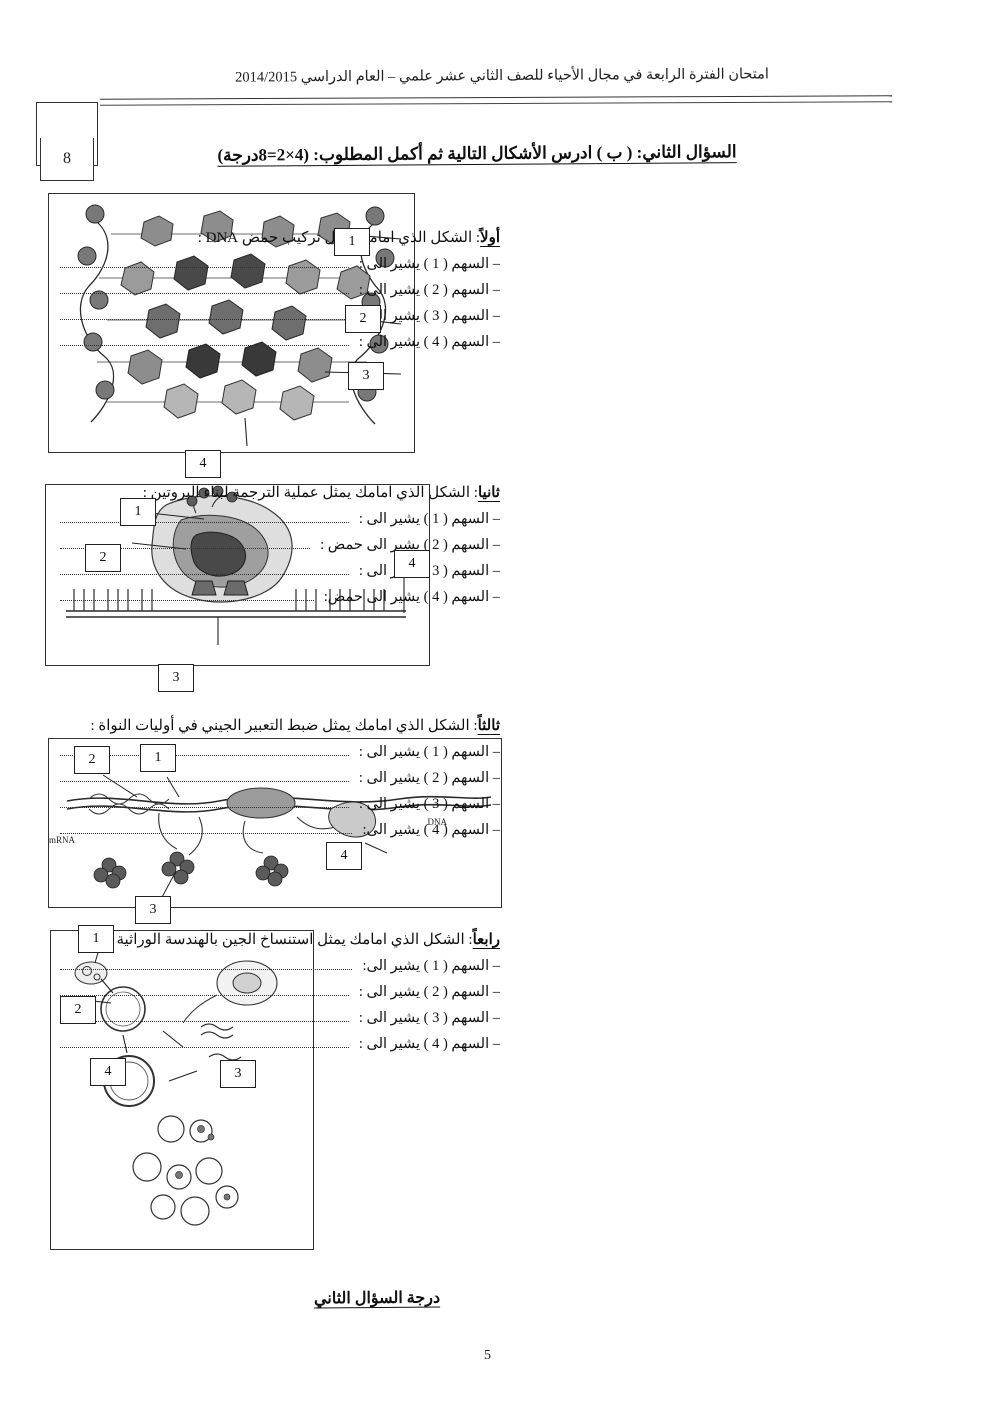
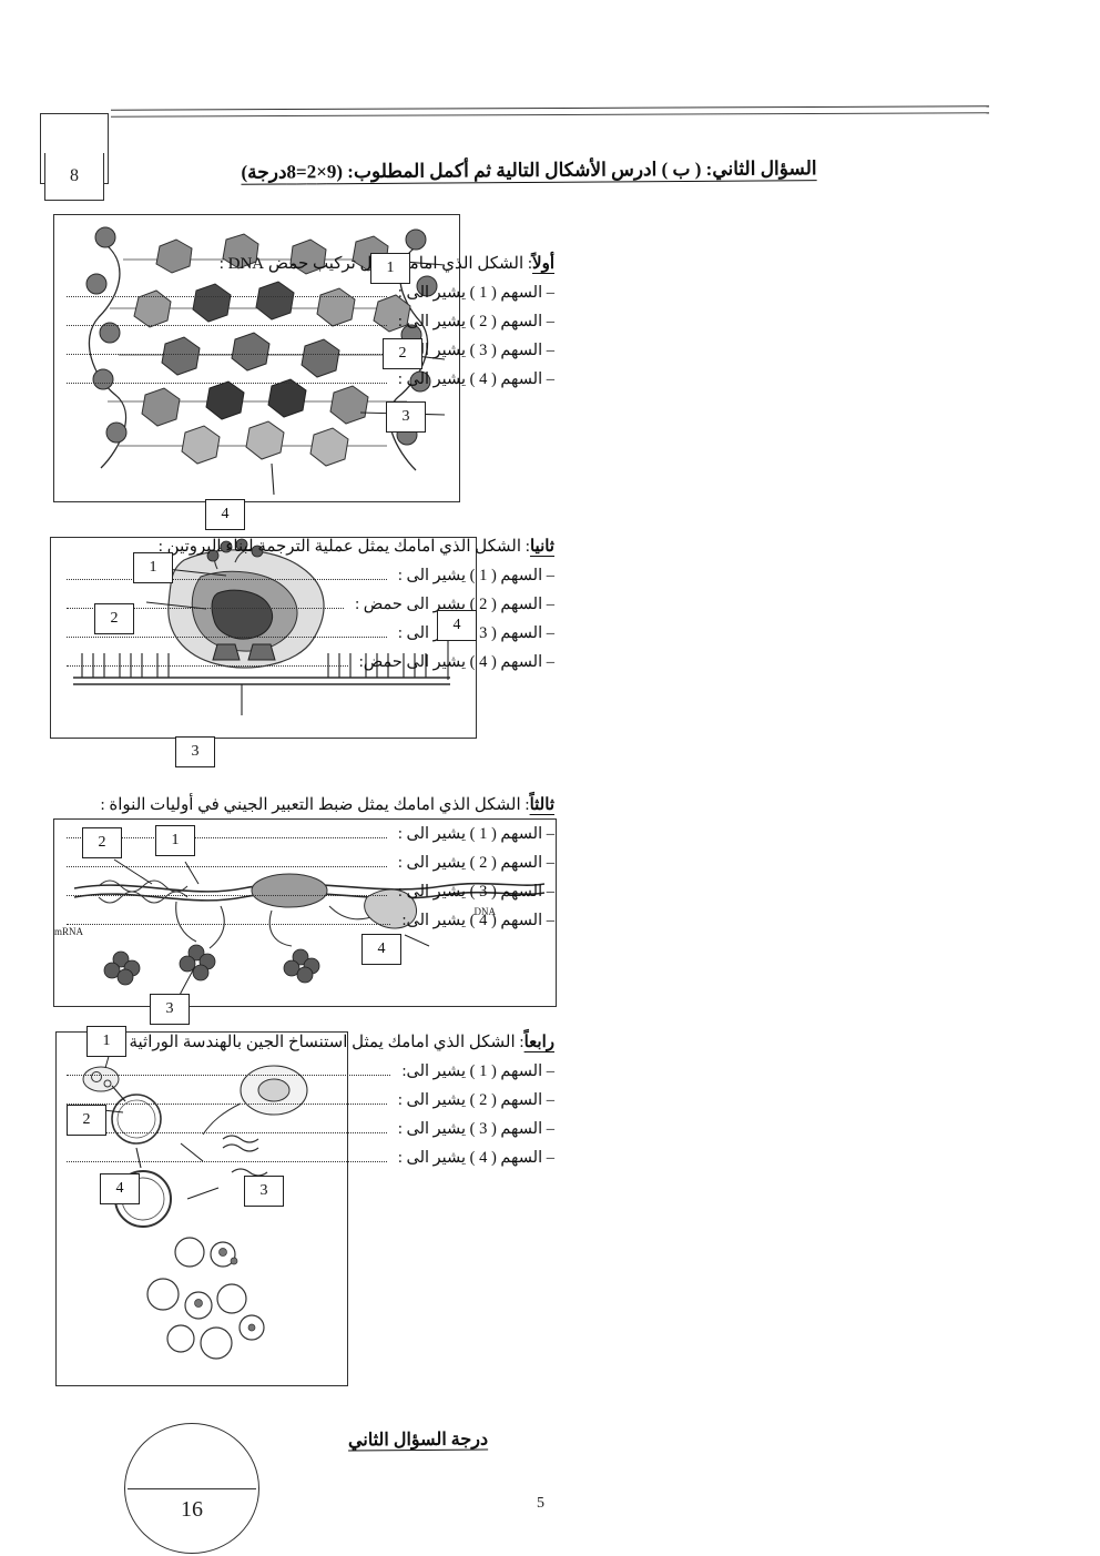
- امتحان الفترة الرابعة في مجال الأحياء للصف الثاني عشر علمي – العام الدراسي 2014/2015
  8
- السؤال الثاني: ( ب ) ادرس الأشكال التالية ثم أكمل المطلوب: (4×2=8درجة)
+ السؤال الثاني: ( ب ) ادرس الأشكال التالية ثم أكمل المطلوب: (9×2=8درجة)
  1
  2
  3
  4
  1
  2
  3
  4
  mRNA
  DNA
  2
  1
  3
  4
  1
  2
  4
  3
  أولاً: الشكل الذي امامل تركيب حمض DNA :
  – السهم ( 1 ) يشير الى :
  – السهم ( 2 ) يشير الى :
  – السهم ( 3 ) يشير ا
  – السهم ( 4 ) يشير الى :
  ثانيا: الشكل الذي امامك يمثل عملية الترجمة لبناء البروتين :
  – السهم ( 1 ) يشير الى :
  – السهم ( 2 ) يشير الى حمض :
  – السهم ( 3 الى :
  – السهم ( 4 ) يشير الى حمض:
  ثالثاً: الشكل الذي امامك يمثل ضبط التعبير الجيني في أوليات النواة :
  – السهم ( 1 ) يشير الى :
  – السهم ( 2 ) يشير الى :
  – السهم ( 3 ) يشير الى :
  – السهم ( 4 ) يشير الى:
  رابعاً: الشكل الذي امامك يمثل استنساخ الجين بالهندسة الوراثية
  – السهم ( 1 ) يشير الى:
  – السهم ( 2 ) يشير الى :
  – السهم ( 3 ) يشير الى :
  – السهم ( 4 ) يشير الى :
+ 16
  درجة السؤال الثاني
  5
